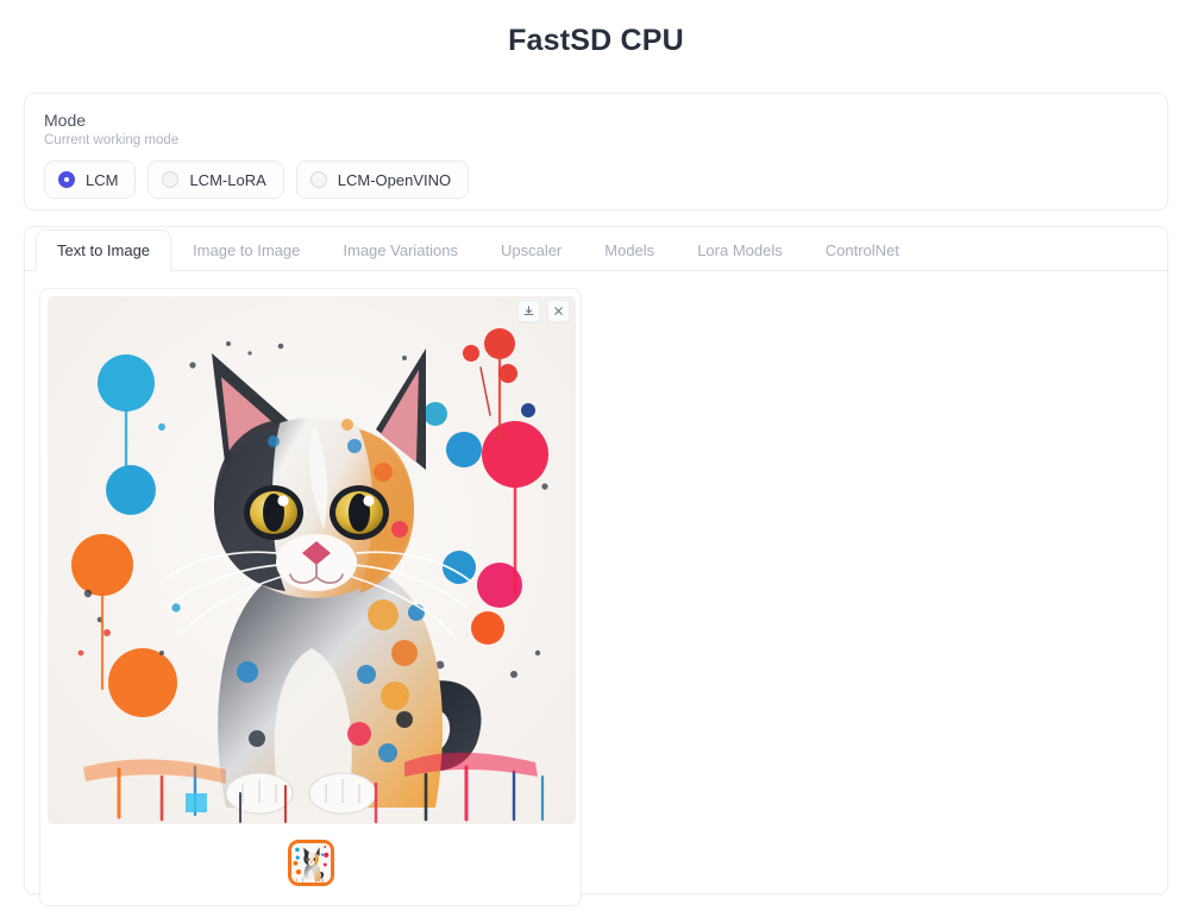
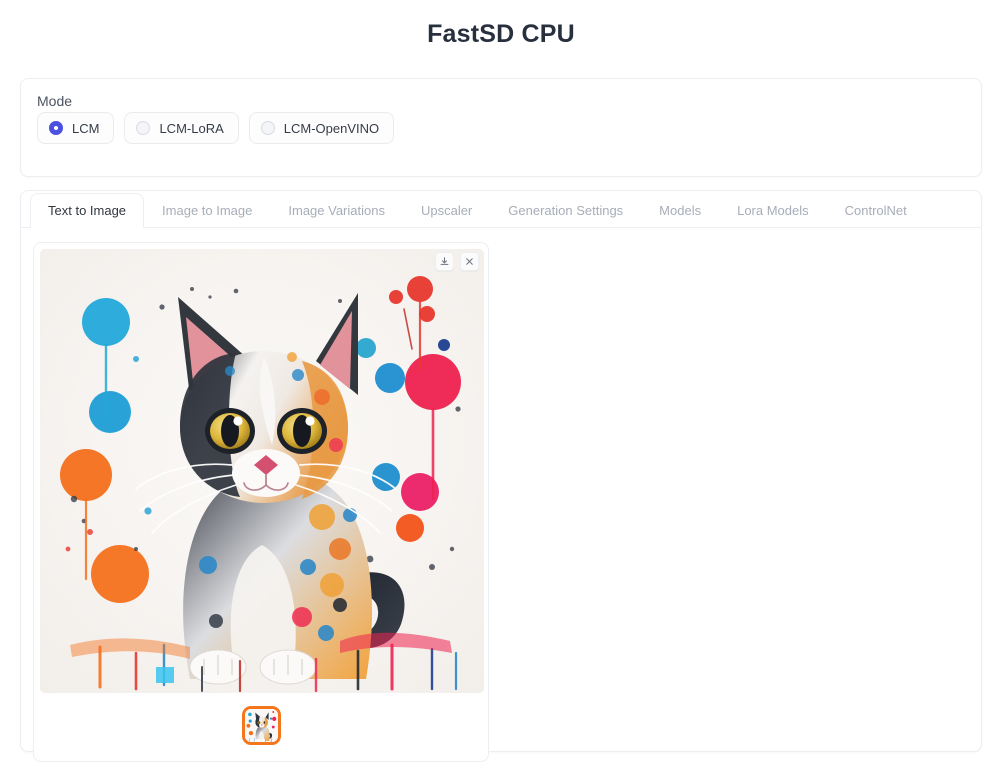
  FastSD CPU
  Mode
- Current working mode
  LCM
  LCM-LoRA
  LCM-OpenVINO
  Text to Image
  Image to Image
  Image Variations
  Upscaler
+ Generation Settings
  Models
  Lora Models
  ControlNet
